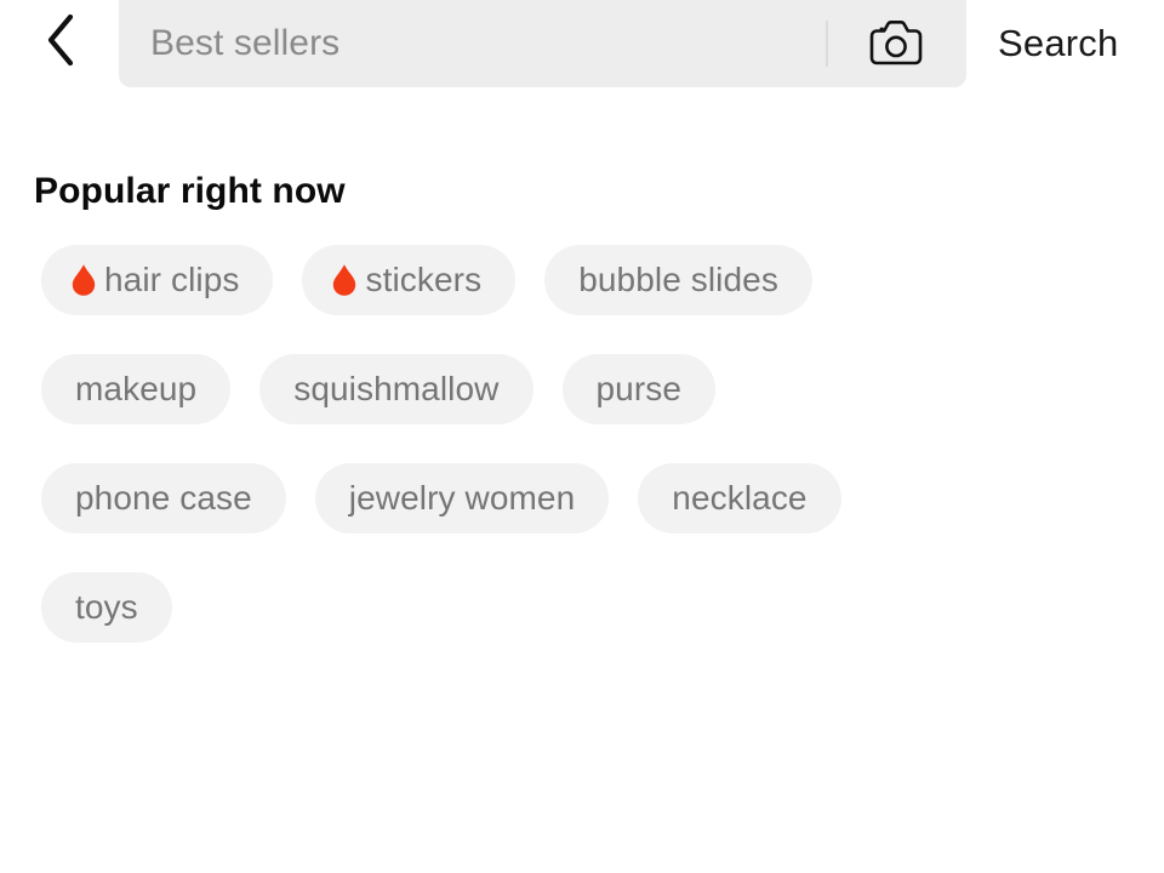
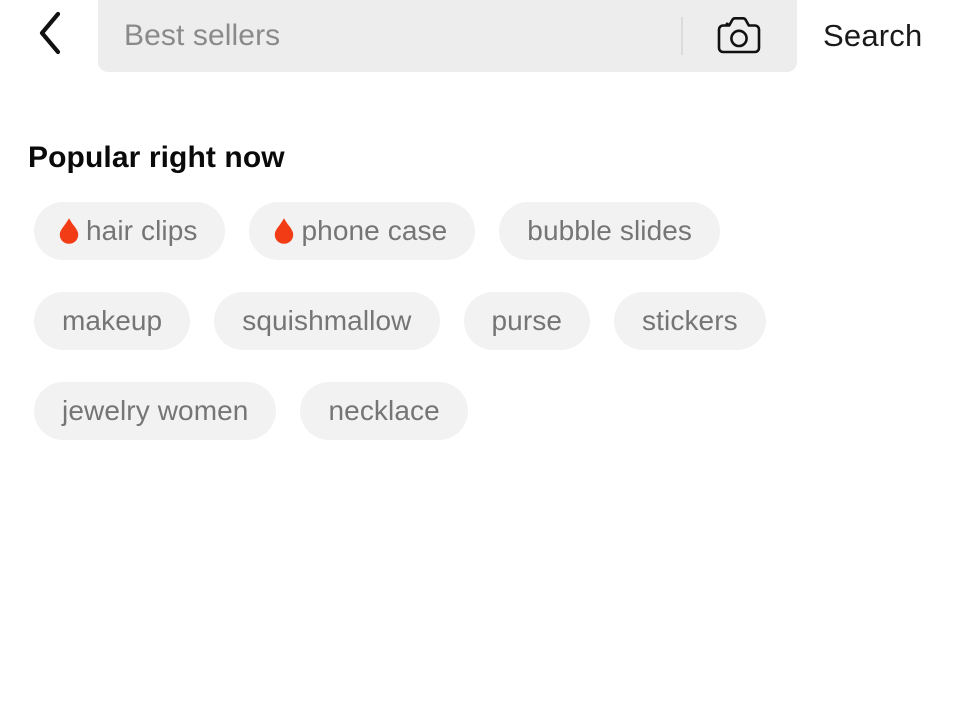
  Best sellers
  Search
  Popular right now
  hair clips
- stickers
+ phone case
  bubble slides
  makeup
  squishmallow
  purse
- phone case
+ stickers
  jewelry women
  necklace
- toys
